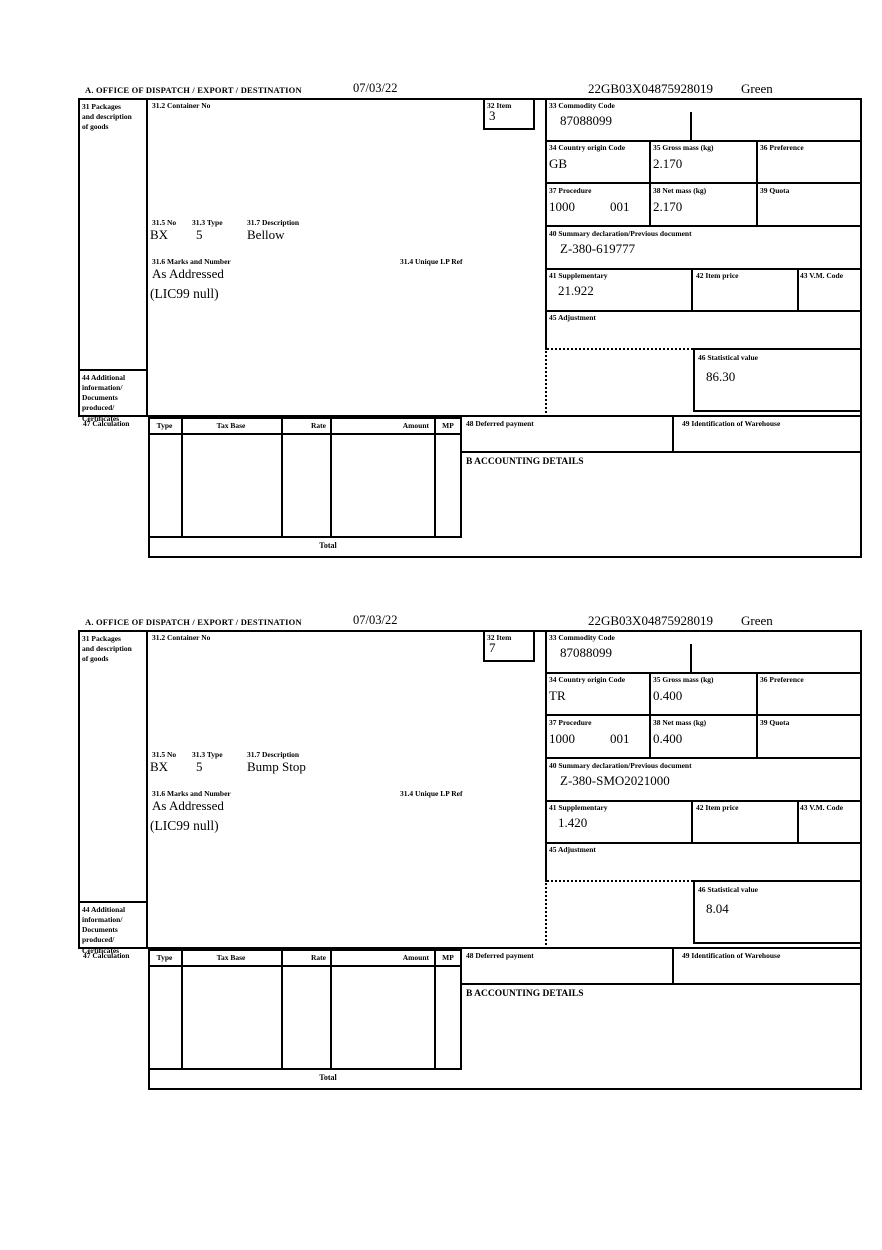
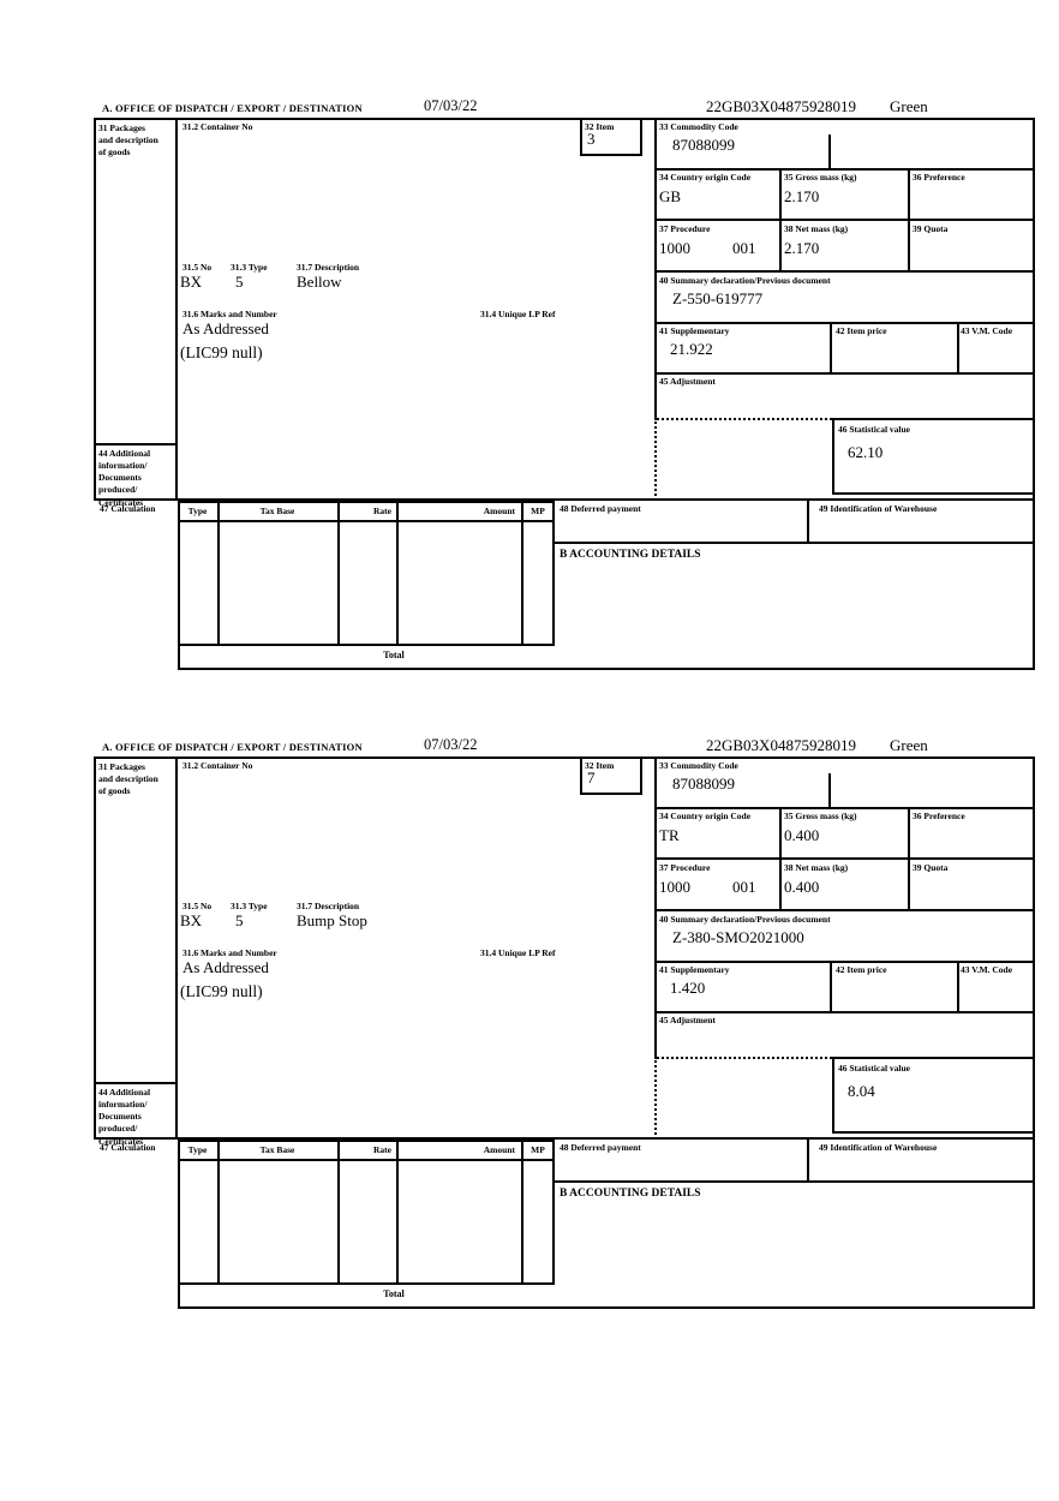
  A. OFFICE OF DISPATCH / EXPORT / DESTINATION
  07/03/22
  22GB03X04875928019
  Green
  31 Packages and description of goods
  44 Additional information/ Documents produced/ Certificates
  31.2 Container No
  32 Item
  3
  31.5 No
  31.3 Type
  31.7 Description
  BX
  5
  Bellow
  31.6 Marks and Number
  31.4 Unique LP Ref
  As Addressed
  (LIC99 null)
  33 Commodity Code
  87088099
  34 Country origin Code
  GB
  35 Gross mass (kg)
  2.170
  36 Preference
  37 Procedure
  1000
  001
  38 Net mass (kg)
  2.170
  39 Quota
  40 Summary declaration/Previous document
- Z-380-619777
+ Z-550-619777
  41 Supplementary
  21.922
  42 Item price
  43 V.M. Code
  45 Adjustment
  46 Statistical value
- 86.30
+ 62.10
  47 Calculation
  Type
  Tax Base
  Rate
  Amount
  MP
  48 Deferred payment
  49 Identification of Warehouse
  B ACCOUNTING DETAILS
  Total
  A. OFFICE OF DISPATCH / EXPORT / DESTINATION
  07/03/22
  22GB03X04875928019
  Green
  31 Packages and description of goods
  44 Additional information/ Documents produced/ Certificates
  31.2 Container No
  32 Item
  7
  31.5 No
  31.3 Type
  31.7 Description
  BX
  5
  Bump Stop
  31.6 Marks and Number
  31.4 Unique LP Ref
  As Addressed
  (LIC99 null)
  33 Commodity Code
  87088099
  34 Country origin Code
  TR
  35 Gross mass (kg)
  0.400
  36 Preference
  37 Procedure
  1000
  001
  38 Net mass (kg)
  0.400
  39 Quota
  40 Summary declaration/Previous document
  Z-380-SMO2021000
  41 Supplementary
  1.420
  42 Item price
  43 V.M. Code
  45 Adjustment
  46 Statistical value
  8.04
  47 Calculation
  Type
  Tax Base
  Rate
  Amount
  MP
  48 Deferred payment
  49 Identification of Warehouse
  B ACCOUNTING DETAILS
  Total
